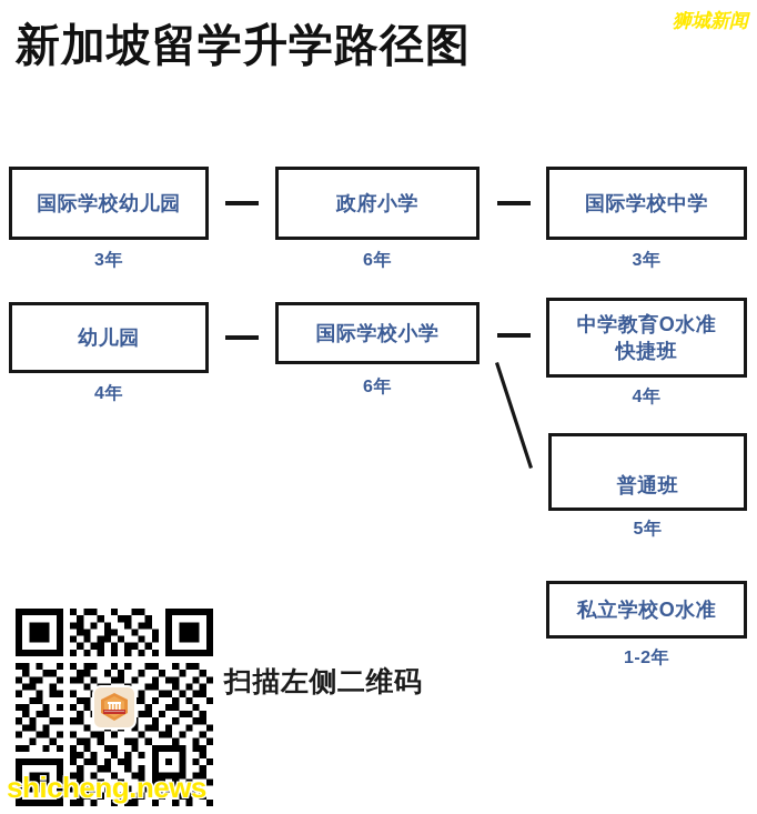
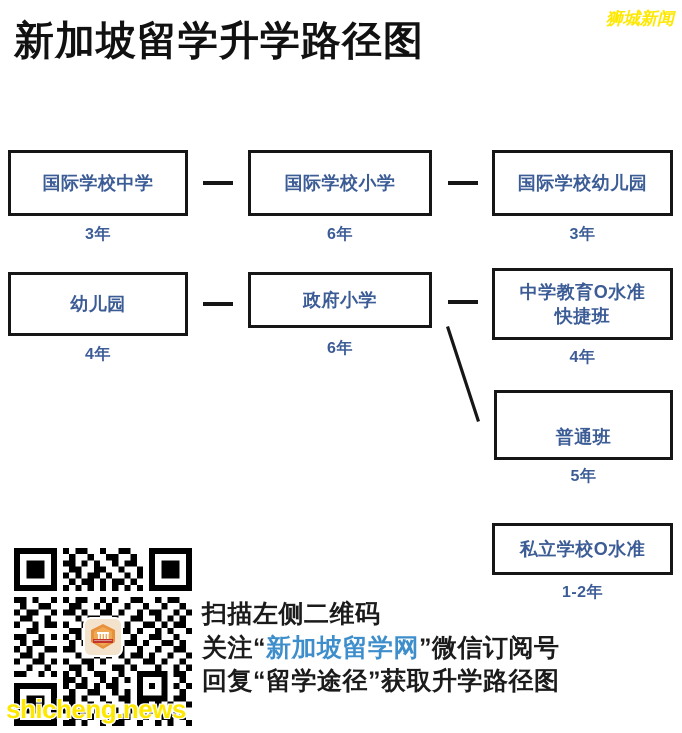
  新加坡留学升学路径图
  狮城新闻
- 国际学校幼儿园
+ 国际学校中学
  3年
- 政府小学
+ 国际学校小学
  6年
- 国际学校中学
+ 国际学校幼儿园
  3年
  幼儿园
  4年
- 国际学校小学
+ 政府小学
  6年
  中学教育O水准
  快捷班
  4年
  普通班
  5年
  私立学校O水准
  1-2年
  扫描左侧二维码
+ 关注“新加坡留学网”微信订阅号
+ 回复“留学途径”获取升学路径图
  shicheng.news
